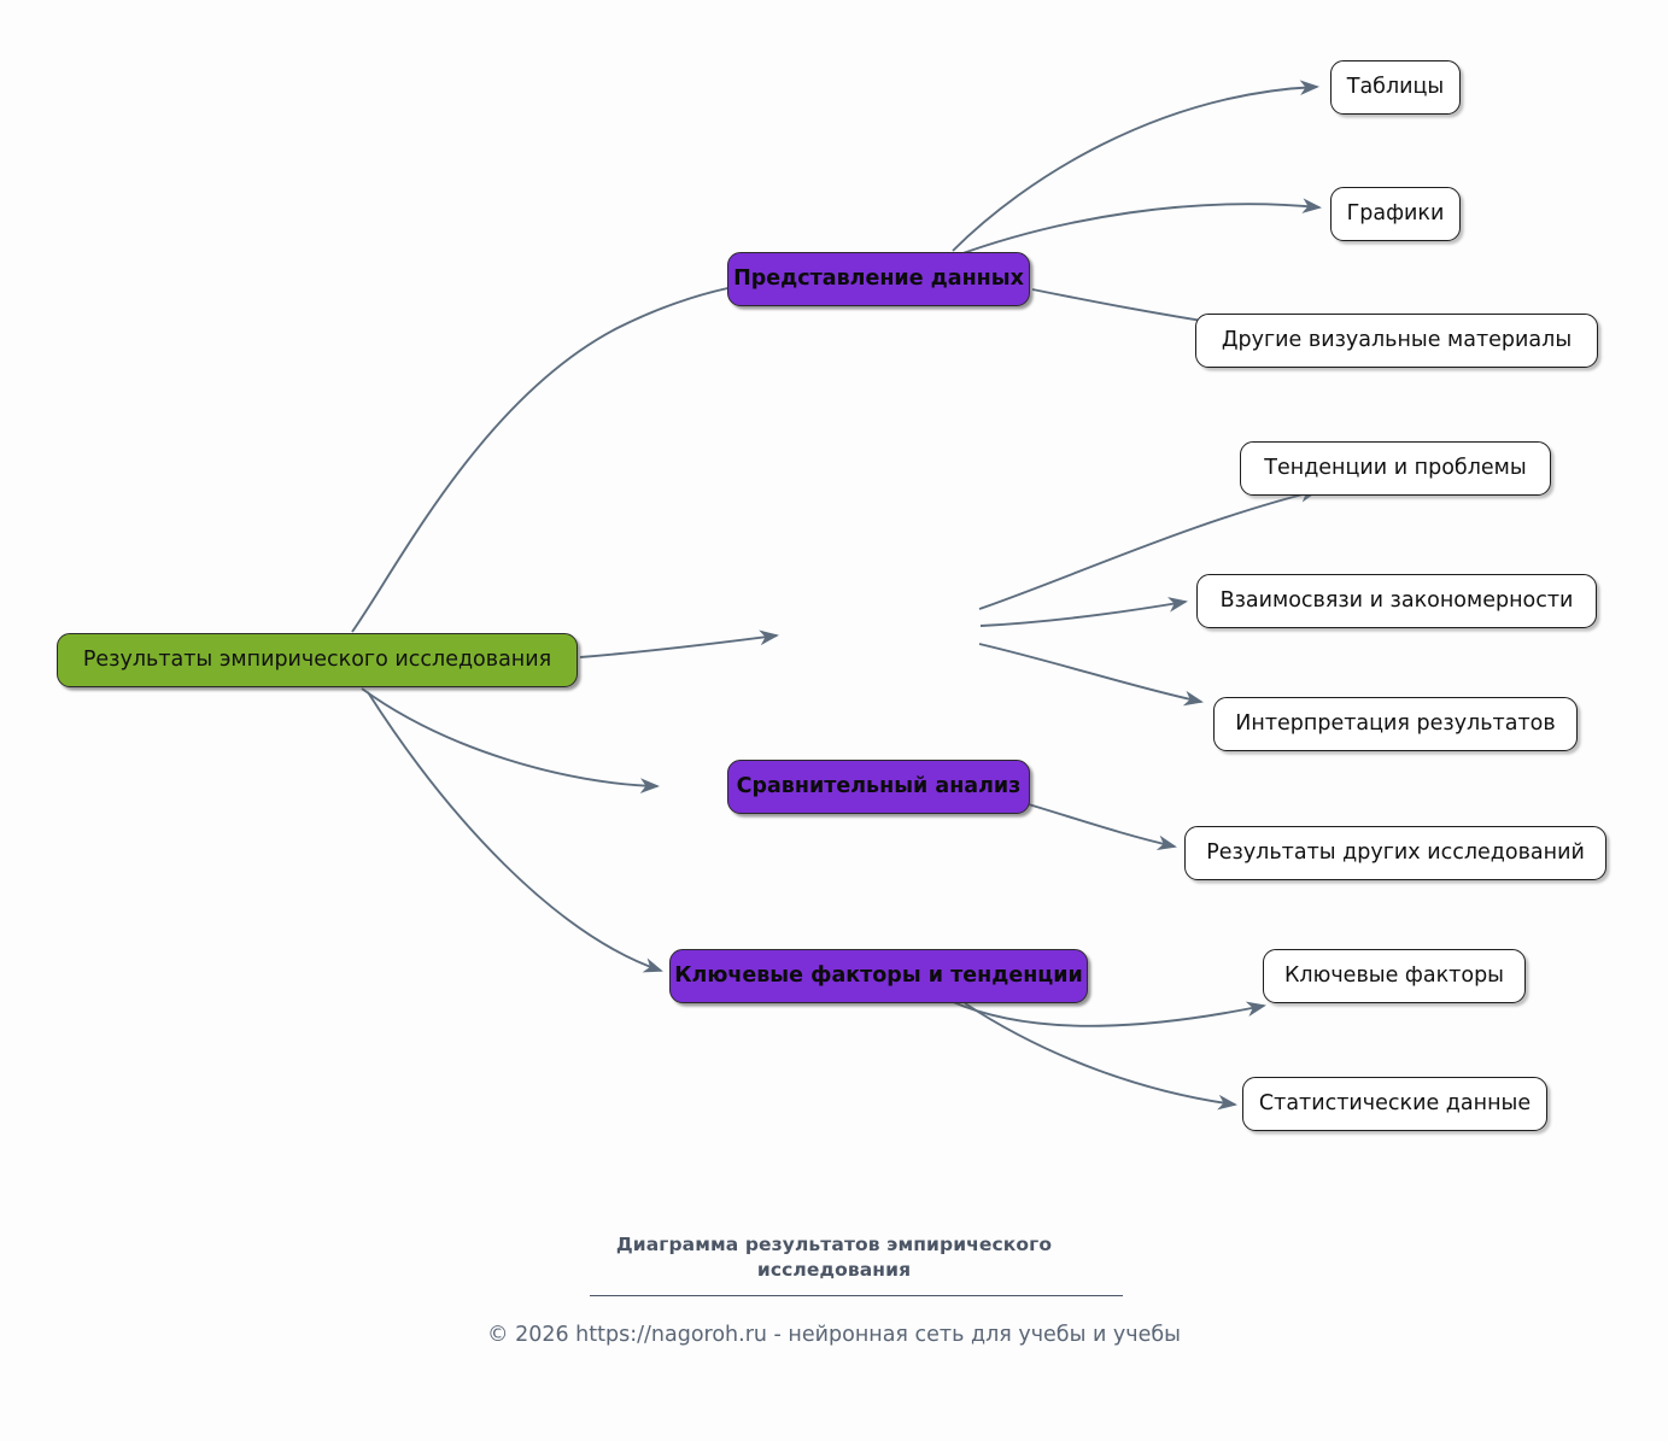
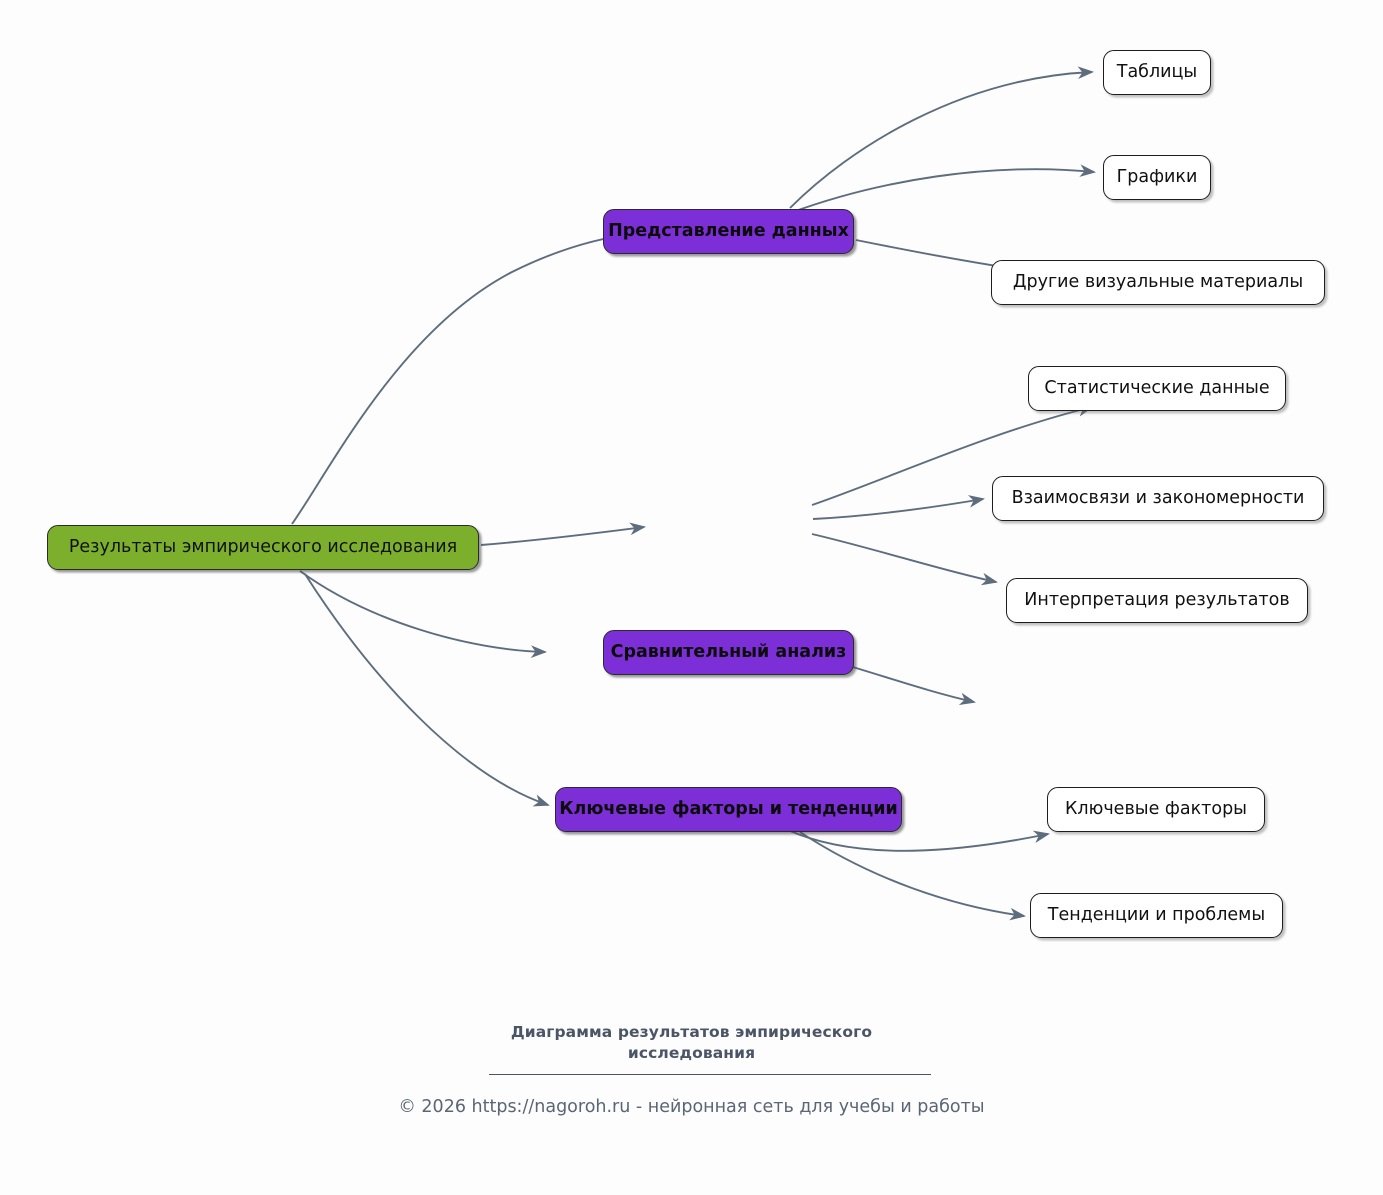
  Результаты эмпирического исследования
  Представление данных
  Таблицы
  Графики
  Другие визуальные материалы
- Тенденции и проблемы
+ Статистические данные
  Взаимосвязи и закономерности
  Интерпретация результатов
  Сравнительный анализ
- Результаты других исследований
  Ключевые факторы и тенденции
  Ключевые факторы
- Статистические данные
+ Тенденции и проблемы
  Диаграмма результатов эмпирического
  исследования
- © 2026 https://nagoroh.ru - нейронная сеть для учебы и учебы
+ © 2026 https://nagoroh.ru - нейронная сеть для учебы и работы
